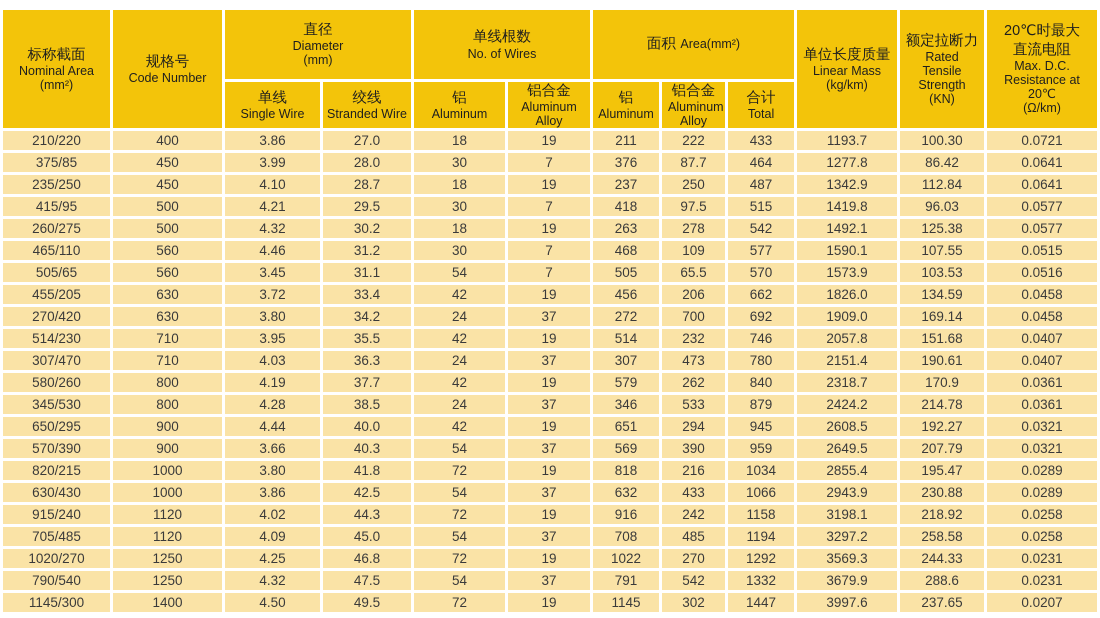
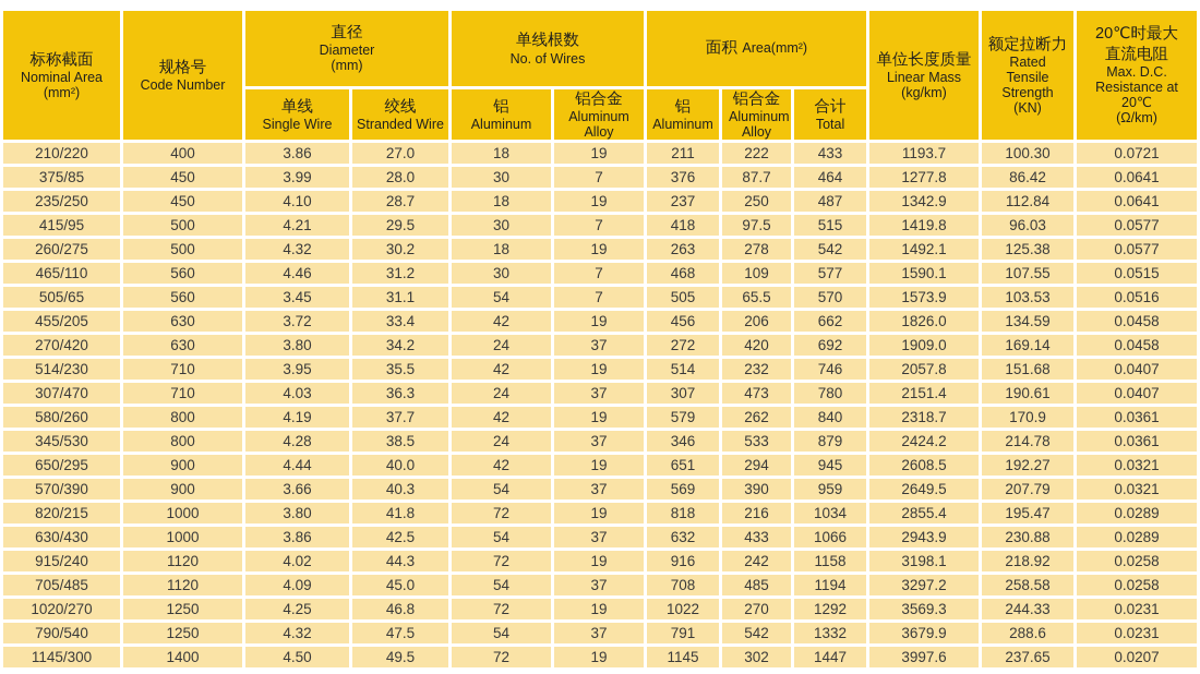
  标称截面 Nominal Area (mm²)	规格号 Code Number	直径 Diameter (mm)	单线根数 No. of Wires	面积 Area(mm²)	单位长度质量 Linear Mass (kg/km)	额定拉断力 Rated Tensile Strength (KN)	20℃时最大 直流电阻 Max. D.C. Resistance at 20℃ (Ω/km)
  单线 Single Wire	绞线 Stranded Wire	铝 Aluminum	铝合金 Aluminum Alloy	铝 Aluminum	铝合金 Aluminum Alloy	合计 Total
  210/220	400	3.86	27.0	18	19	211	222	433	1193.7	100.30	0.0721
  375/85	450	3.99	28.0	30	7	376	87.7	464	1277.8	86.42	0.0641
  235/250	450	4.10	28.7	18	19	237	250	487	1342.9	112.84	0.0641
  415/95	500	4.21	29.5	30	7	418	97.5	515	1419.8	96.03	0.0577
  260/275	500	4.32	30.2	18	19	263	278	542	1492.1	125.38	0.0577
  465/110	560	4.46	31.2	30	7	468	109	577	1590.1	107.55	0.0515
  505/65	560	3.45	31.1	54	7	505	65.5	570	1573.9	103.53	0.0516
  455/205	630	3.72	33.4	42	19	456	206	662	1826.0	134.59	0.0458
- 270/420	630	3.80	34.2	24	37	272	700	692	1909.0	169.14	0.0458
+ 270/420	630	3.80	34.2	24	37	272	420	692	1909.0	169.14	0.0458
  514/230	710	3.95	35.5	42	19	514	232	746	2057.8	151.68	0.0407
  307/470	710	4.03	36.3	24	37	307	473	780	2151.4	190.61	0.0407
  580/260	800	4.19	37.7	42	19	579	262	840	2318.7	170.9	0.0361
  345/530	800	4.28	38.5	24	37	346	533	879	2424.2	214.78	0.0361
  650/295	900	4.44	40.0	42	19	651	294	945	2608.5	192.27	0.0321
  570/390	900	3.66	40.3	54	37	569	390	959	2649.5	207.79	0.0321
  820/215	1000	3.80	41.8	72	19	818	216	1034	2855.4	195.47	0.0289
  630/430	1000	3.86	42.5	54	37	632	433	1066	2943.9	230.88	0.0289
  915/240	1120	4.02	44.3	72	19	916	242	1158	3198.1	218.92	0.0258
  705/485	1120	4.09	45.0	54	37	708	485	1194	3297.2	258.58	0.0258
  1020/270	1250	4.25	46.8	72	19	1022	270	1292	3569.3	244.33	0.0231
  790/540	1250	4.32	47.5	54	37	791	542	1332	3679.9	288.6	0.0231
  1145/300	1400	4.50	49.5	72	19	1145	302	1447	3997.6	237.65	0.0207
